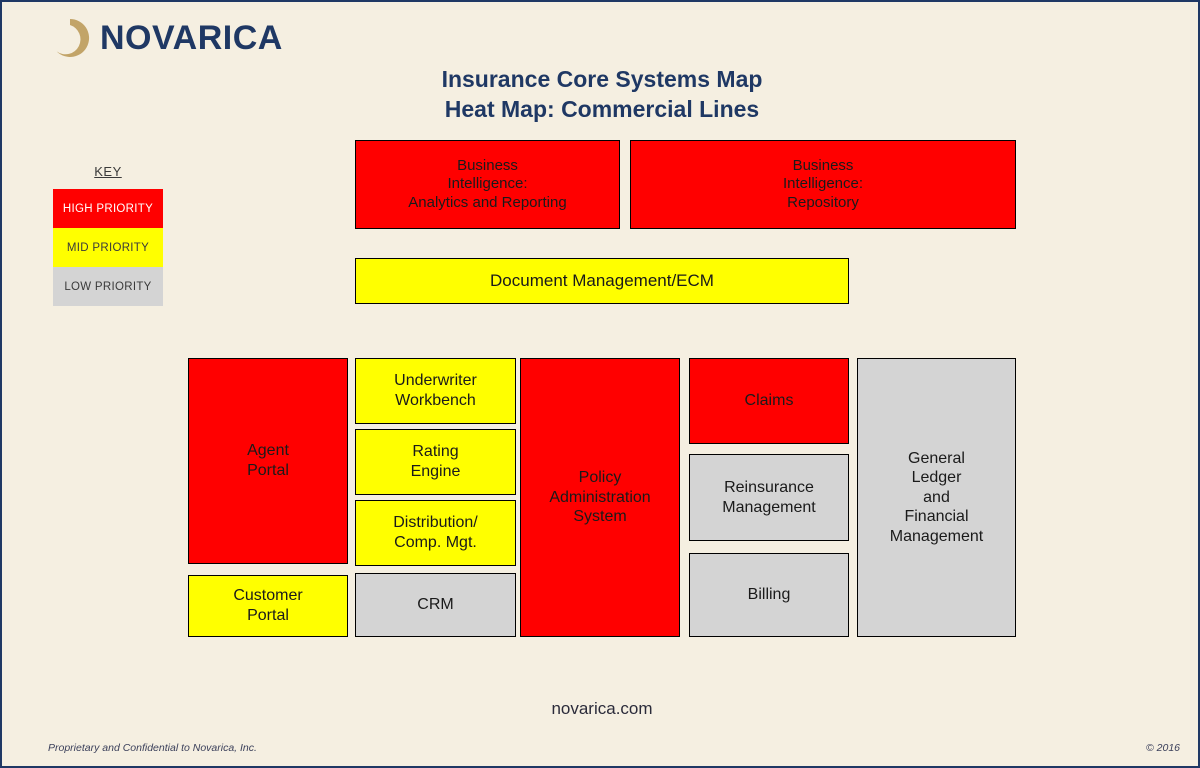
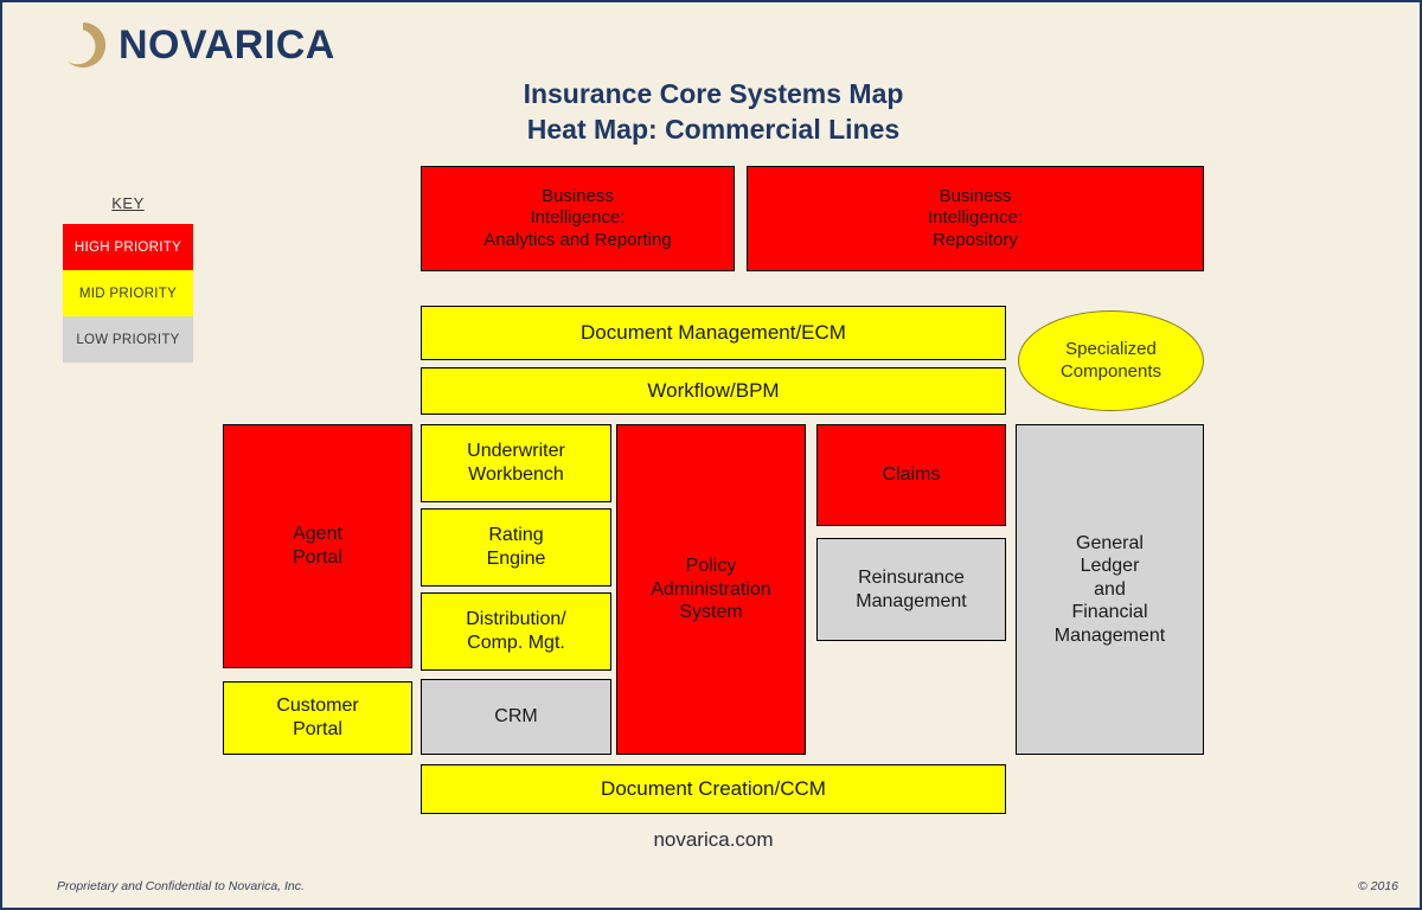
  NOVARICA
  Insurance Core Systems Map
  Heat Map: Commercial Lines
  KEY
  HIGH PRIORITY
  MID PRIORITY
  LOW PRIORITY
  Business
  Intelligence:
  Analytics and Reporting
  Business
  Intelligence:
  Repository
  Document Management/ECM
+ Workflow/BPM
+ Specialized
+ Components
  Agent
  Portal
  Customer
  Portal
  Underwriter
  Workbench
  Rating
  Engine
  Distribution/
  Comp. Mgt.
  CRM
  Policy
  Administration
  System
  Claims
  Reinsurance
  Management
- Billing
  General
  Ledger
  and
  Financial
  Management
+ Document Creation/CCM
  novarica.com
  Proprietary and Confidential to Novarica, Inc.
  © 2016
